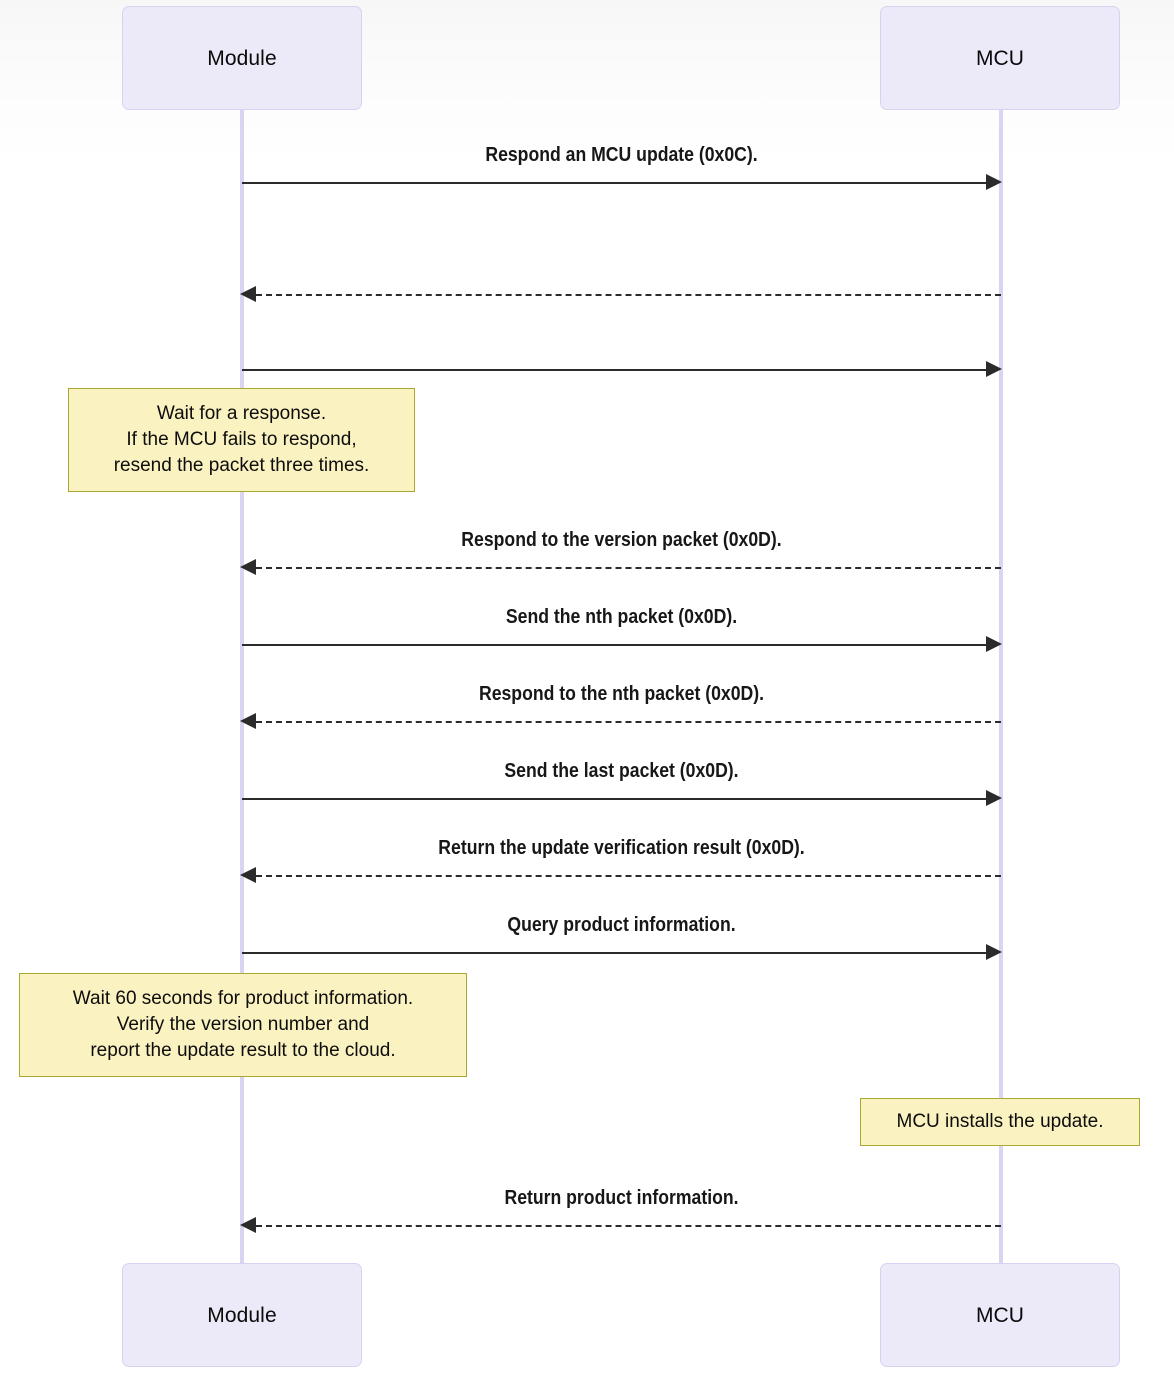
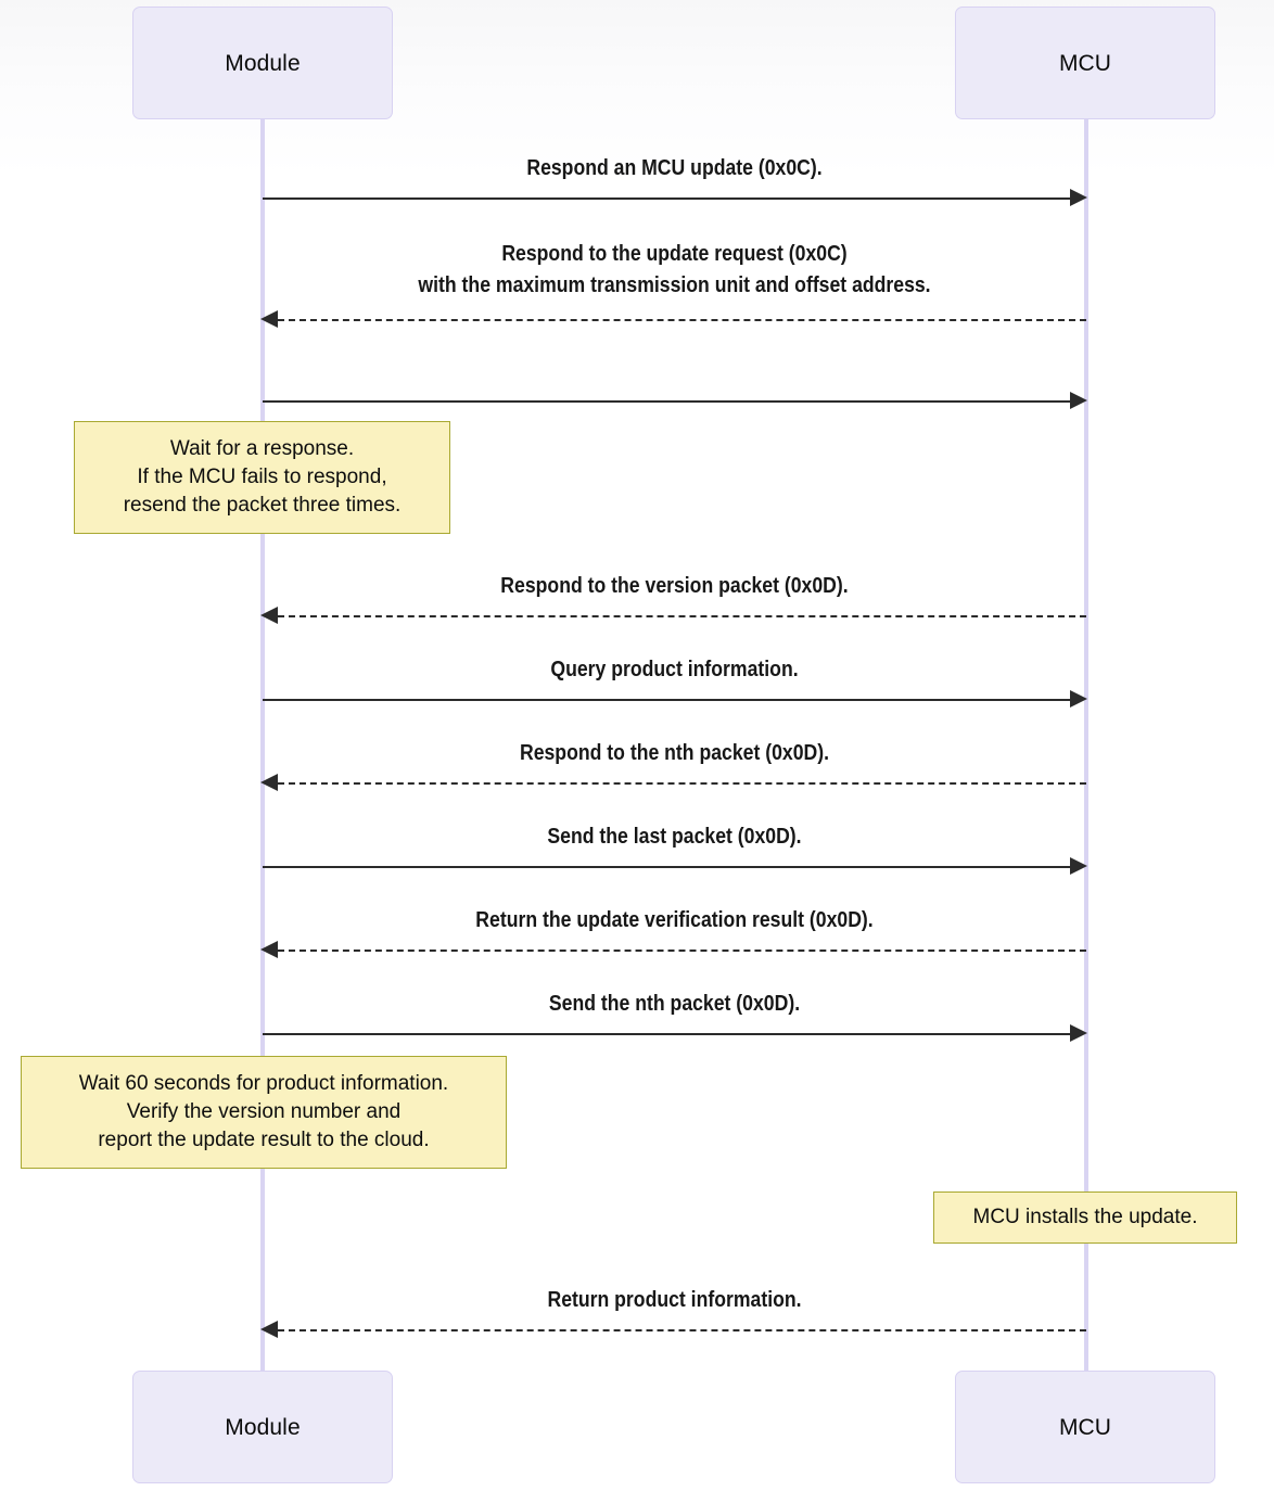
  Module
  MCU
  Respond an MCU update (0x0C).
+ Respond to the update request (0x0C)
+ with the maximum transmission unit and offset address.
  Wait for a response.
  If the MCU fails to respond,
  resend the packet three times.
  Respond to the version packet (0x0D).
- Send the nth packet (0x0D).
+ Query product information.
  Respond to the nth packet (0x0D).
  Send the last packet (0x0D).
  Return the update verification result (0x0D).
- Query product information.
+ Send the nth packet (0x0D).
  Wait 60 seconds for product information.
  Verify the version number and
  report the update result to the cloud.
  MCU installs the update.
  Return product information.
  Module
  MCU
